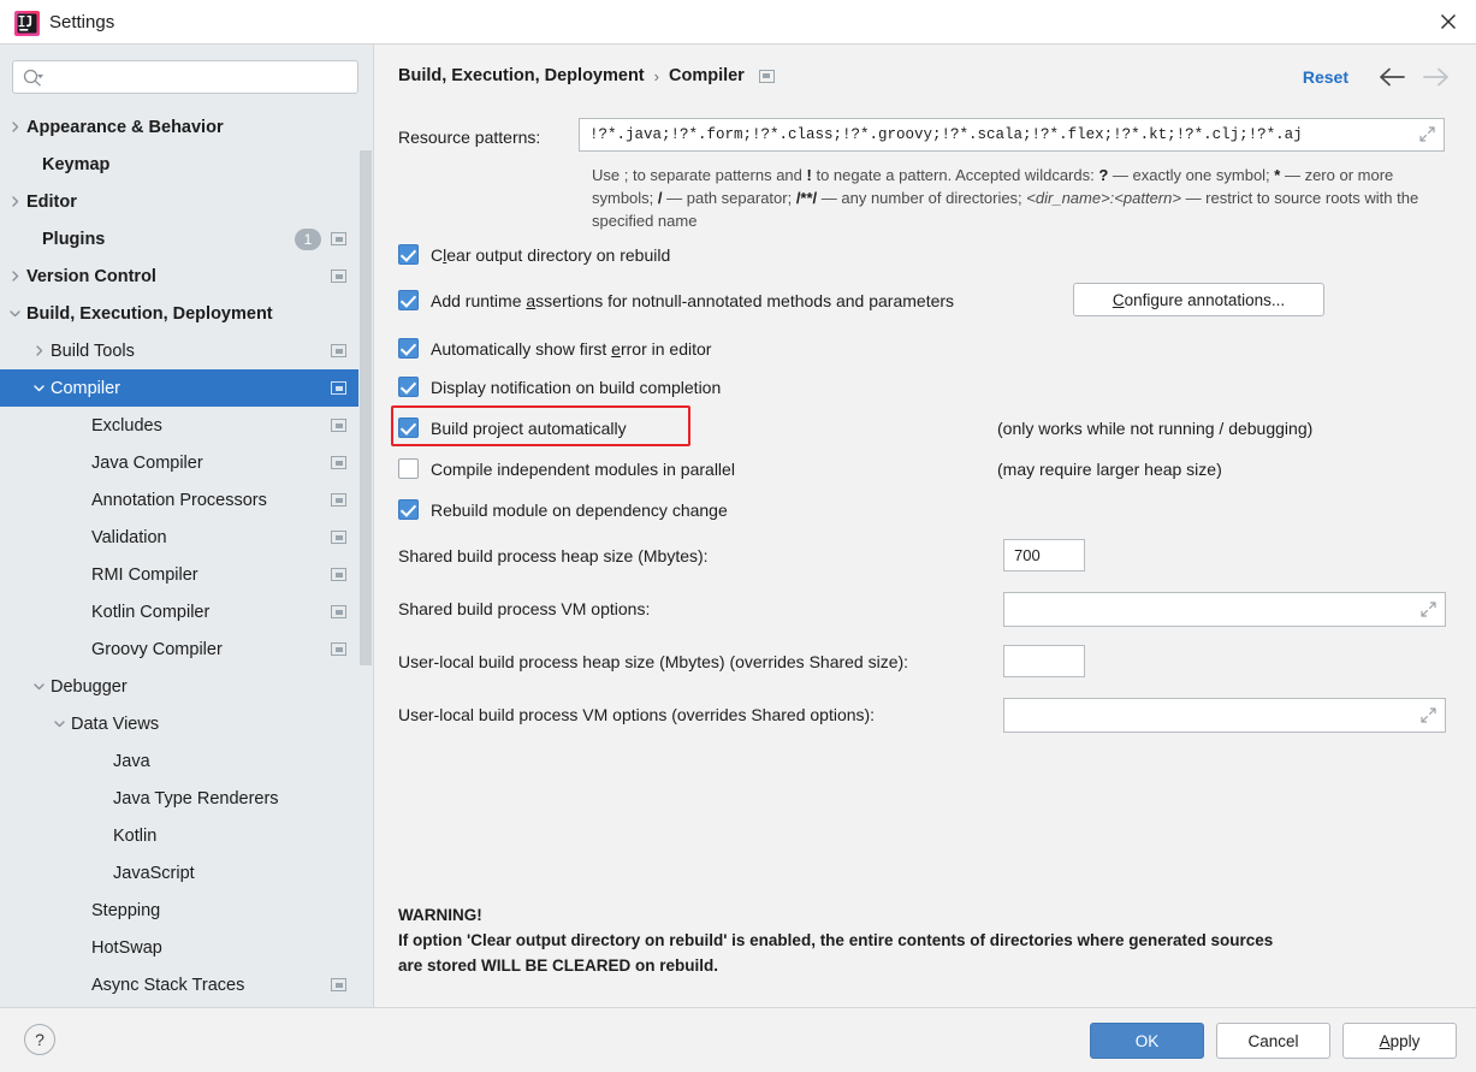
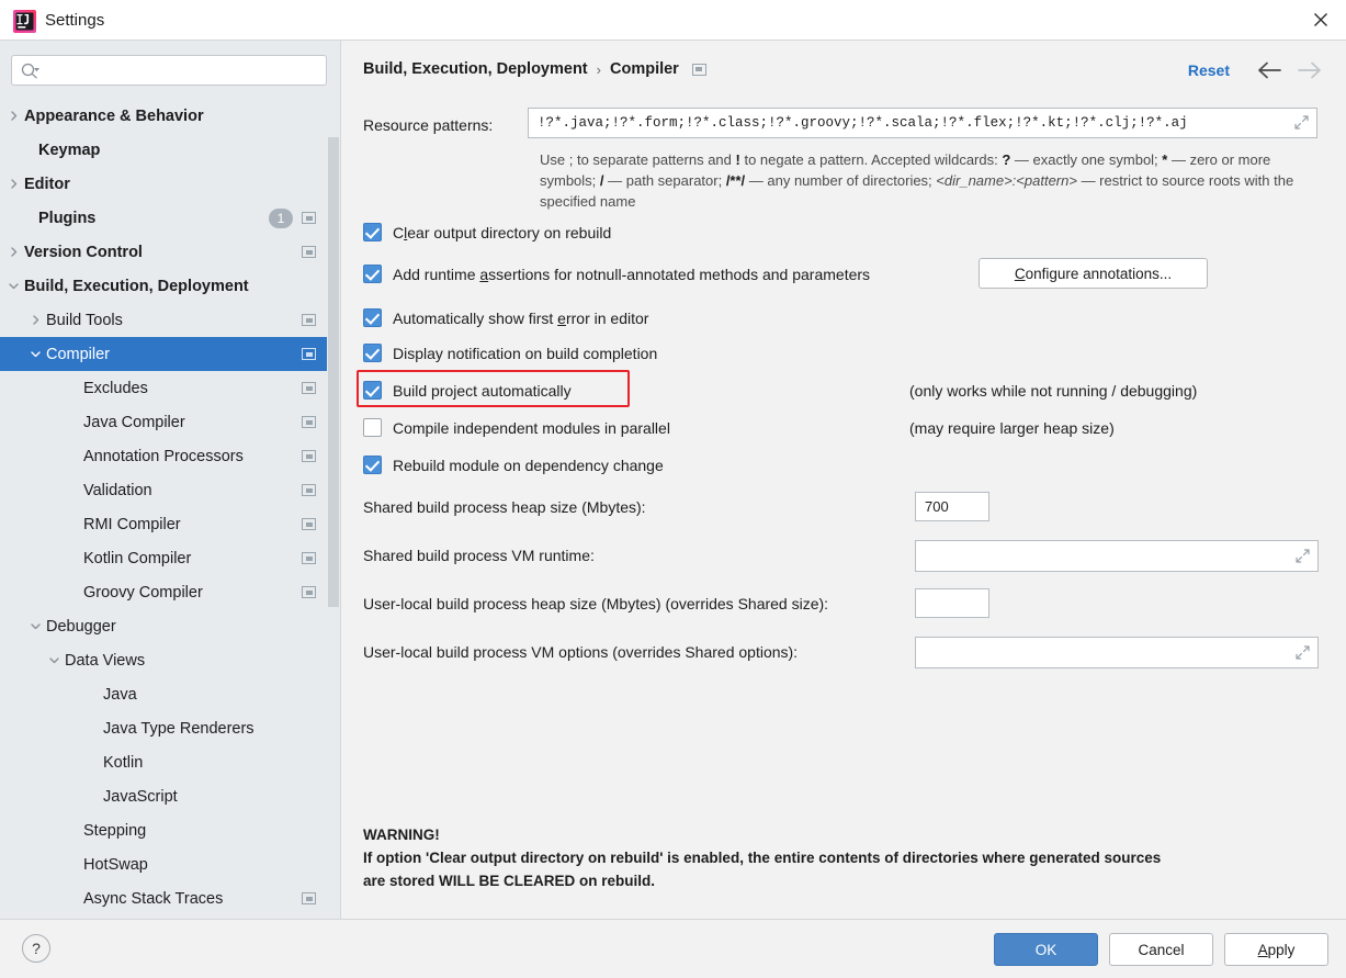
  Settings
  Appearance & Behavior
  Keymap
  Editor
  Plugins
  1
  Version Control
  Build, Execution, Deployment
  Build Tools
  Compiler
  Excludes
  Java Compiler
  Annotation Processors
  Validation
  RMI Compiler
  Kotlin Compiler
  Groovy Compiler
  Debugger
  Data Views
  Java
  Java Type Renderers
  Kotlin
  JavaScript
  Stepping
  HotSwap
  Async Stack Traces
  Build, Execution, Deployment
  ›
  Compiler
  Reset
  Resource patterns:
  !?*.java;!?*.form;!?*.class;!?*.groovy;!?*.scala;!?*.flex;!?*.kt;!?*.clj;!?*.aj
  Use ; to separate patterns and ! to negate a pattern. Accepted wildcards: ? — exactly one symbol; * — zero or more symbols; / — path separator; /**/ — any number of directories; <dir_name>:<pattern> — restrict to source roots with the specified name
  Clear output directory on rebuild
  Add runtime assertions for notnull-annotated methods and parameters
  Automatically show first error in editor
  Display notification on build completion
  Build project automatically
  (only works while not running / debugging)
  Compile independent modules in parallel
  (may require larger heap size)
  Rebuild module on dependency change
  Configure annotations...
  Shared build process heap size (Mbytes):
  700
- Shared build process VM options:
+ Shared build process VM runtime:
  User-local build process heap size (Mbytes) (overrides Shared size):
  User-local build process VM options (overrides Shared options):
  WARNING!
  If option 'Clear output directory on rebuild' is enabled, the entire contents of directories where generated sources
  are stored WILL BE CLEARED on rebuild.
  ?
  OK
  Cancel
  Apply
